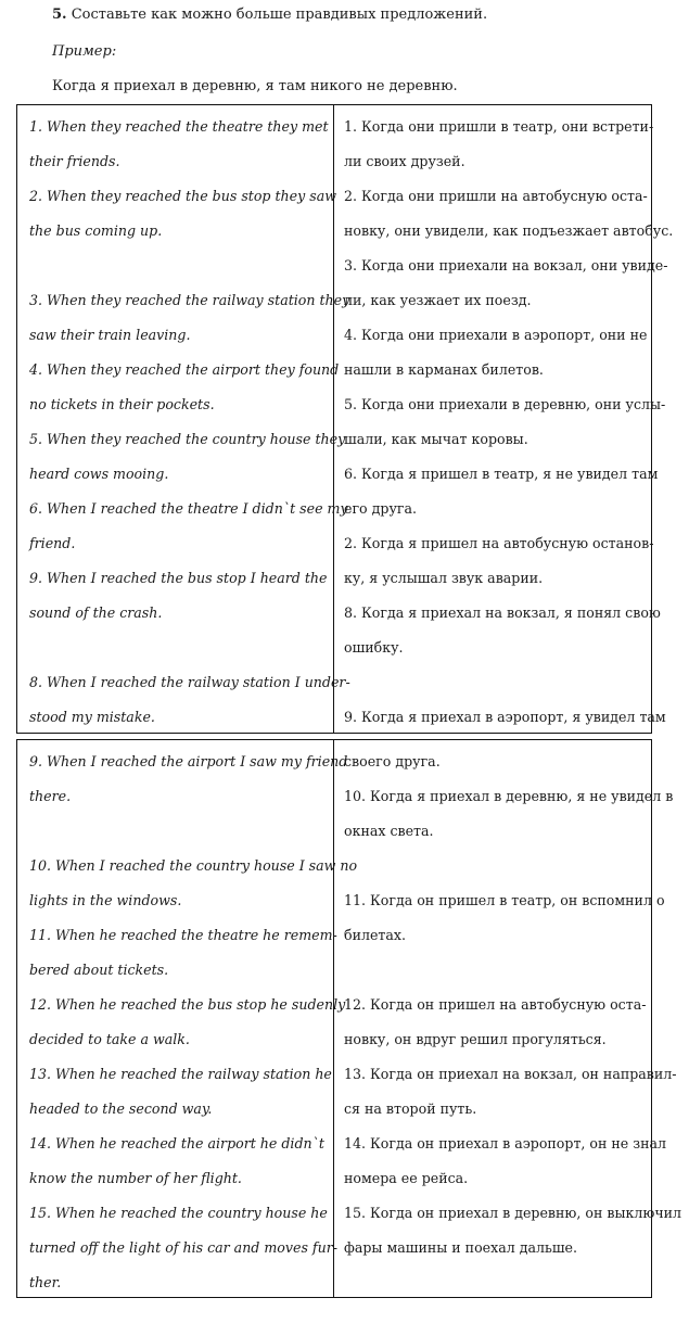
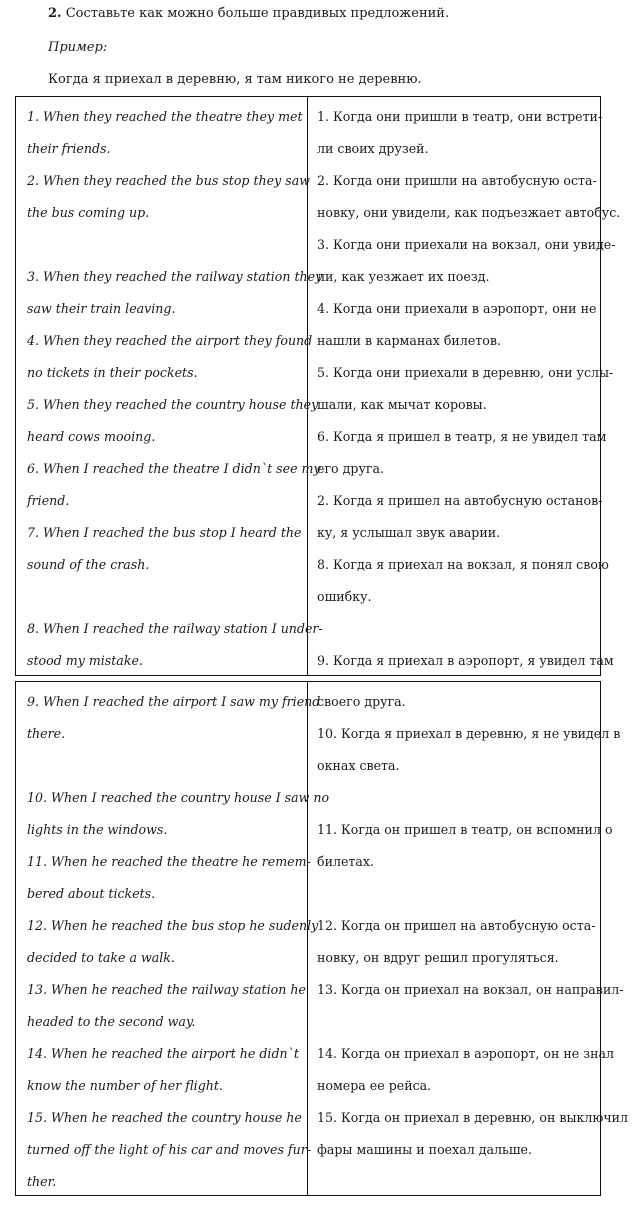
- 5. Составьте как можно больше правдивых предложений.
+ 2. Составьте как можно больше правдивых предложений.
  Пример:
  Когда я приехал в деревню, я там никого не деревню.
  1. When they reached the theatre they met
  their friends.
  2. When they reached the bus stop they saw
  the bus coming up.
  3. When they reached the railway station the
  saw their train leaving.
  4. When they reached the airport they found
  no tickets in their pockets.
  5. When they reached the country house they
  heard cows mooing.
  6. When I reached the theatre I didn`t see m
  friend.
- 9. When I reached the bus stop I heard the
+ 7. When I reached the bus stop I heard the
  sound of the crash.
  8. When I reached the railway station I under
  stood my mistake.
  1. Когда они пришли в театр, они встрети-
  ли своих друзей.
  2. Когда они пришли на автобусную оста-
  новку, они увидели, как подъезжает автобус.
  3. Когда они приехали на вокзал, они увиде-
  ли, как уезжает их поезд.
  4. Когда они приехали в аэропорт, они не
  нашли в карманах билетов.
  5. Когда они приехали в деревню, они услы-
  шали, как мычат коровы.
  6. Когда я пришел в театр, я не увидел там
  его друга.
  2. Когда я пришел на автобусную останов-
  ку, я услышал звук аварии.
  8. Когда я приехал на вокзал, я понял свою
  ошибку.
  9. Когда я приехал в аэропорт, я увидел там
  9. When I reached the airport I saw my frien
  there.
  10. When I reached the country house I saw
  lights in the windows.
  11. When he reached the theatre he remem-
  bered about tickets.
  12. When he reached the bus stop he sudenly
  decided to take a walk.
  13. When he reached the railway station he
  headed to the second way.
  14. When he reached the airport he didn`t
  know the number of her flight.
  15. When he reached the country house he
  turned off the light of his car and moves fur-
  ther.
  своего друга.
  10. Когда я приехал в деревню, я не увидел в
  окнах света.
  11. Когда он пришел в театр, он вспомнил о
  билетах.
  12. Когда он пришел на автобусную оста-
  новку, он вдруг решил прогуляться.
  13. Когда он приехал на вокзал, он направил-
- ся на второй путь.
  14. Когда он приехал в аэропорт, он не знал
  номера ее рейса.
  15. Когда он приехал в деревню, он выключил
  фары машины и поехал дальше.
